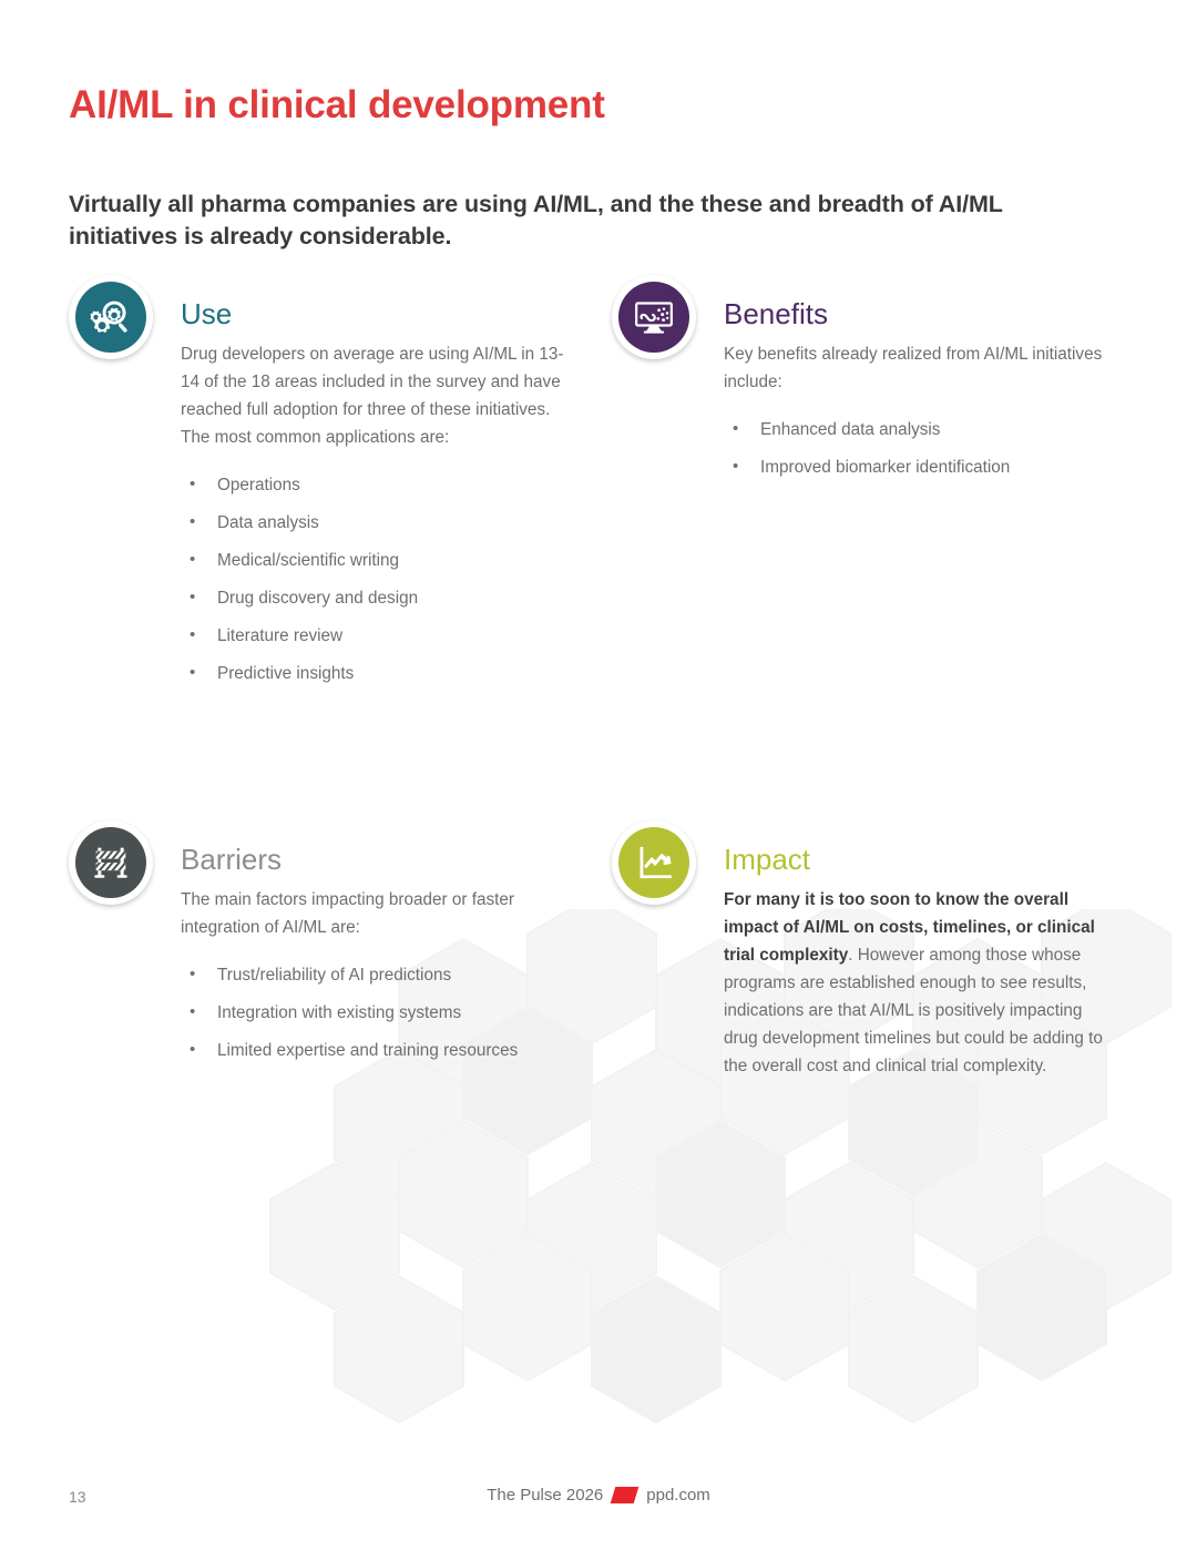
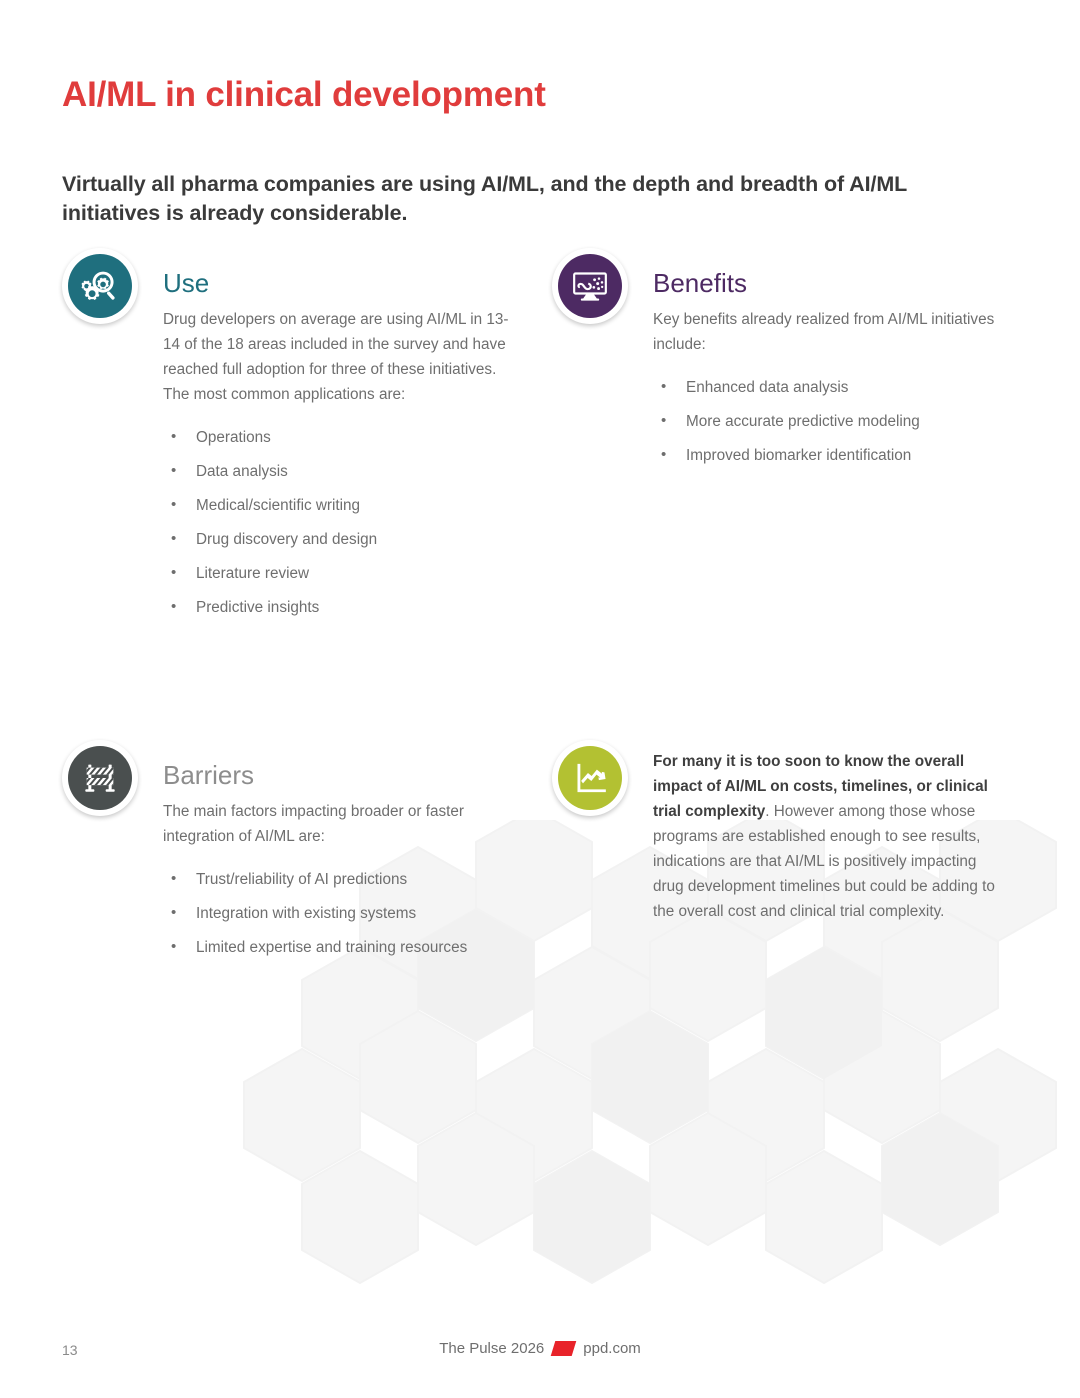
  AI/ML in clinical development
- Virtually all pharma companies are using AI/ML, and the these and breadth of AI/ML initiatives is already considerable.
+ Virtually all pharma companies are using AI/ML, and the depth and breadth of AI/ML initiatives is already considerable.
  Use
  Drug developers on average are using AI/ML in 13-14 of the 18 areas included in the survey and have reached full adoption for three of these initiatives. The most common applications are:
  Operations
  Data analysis
  Medical/scientific writing
  Drug discovery and design
  Literature review
  Predictive insights
  Benefits
  Key benefits already realized from AI/ML initiatives include:
  Enhanced data analysis
+ More accurate predictive modeling
  Improved biomarker identification
  Barriers
  The main factors impacting broader or faster integration of AI/ML are:
  Trust/reliability of AI predictions
  Integration with existing systems
  Limited expertise and training resources
- Impact
  For many it is too soon to know the overall impact of AI/ML on costs, timelines, or clinical trial complexity. However among those whose programs are established enough to see results, indications are that AI/ML is positively impacting drug development timelines but could be adding to the overall cost and clinical trial complexity.
  13
  The Pulse 2026
  ppd.com
